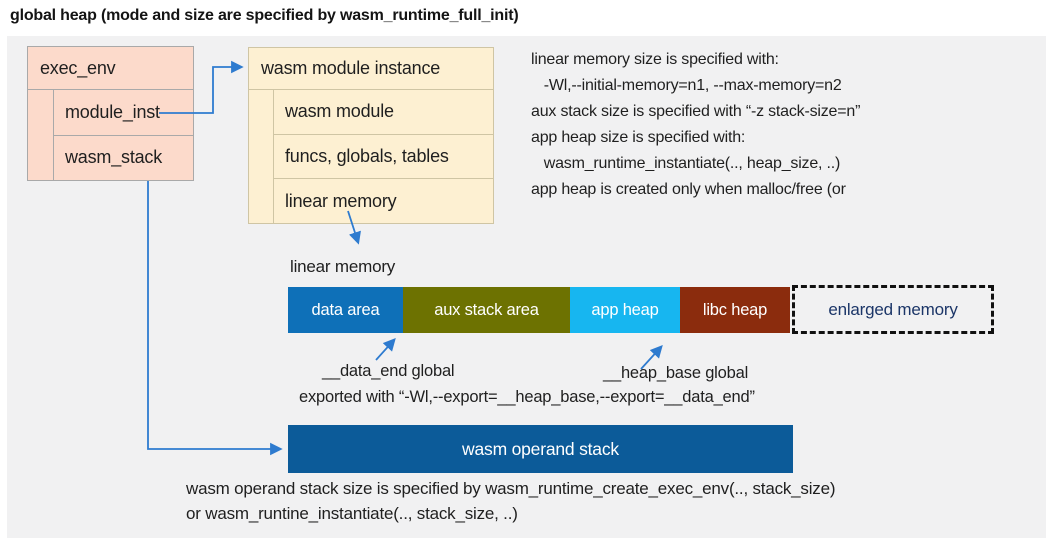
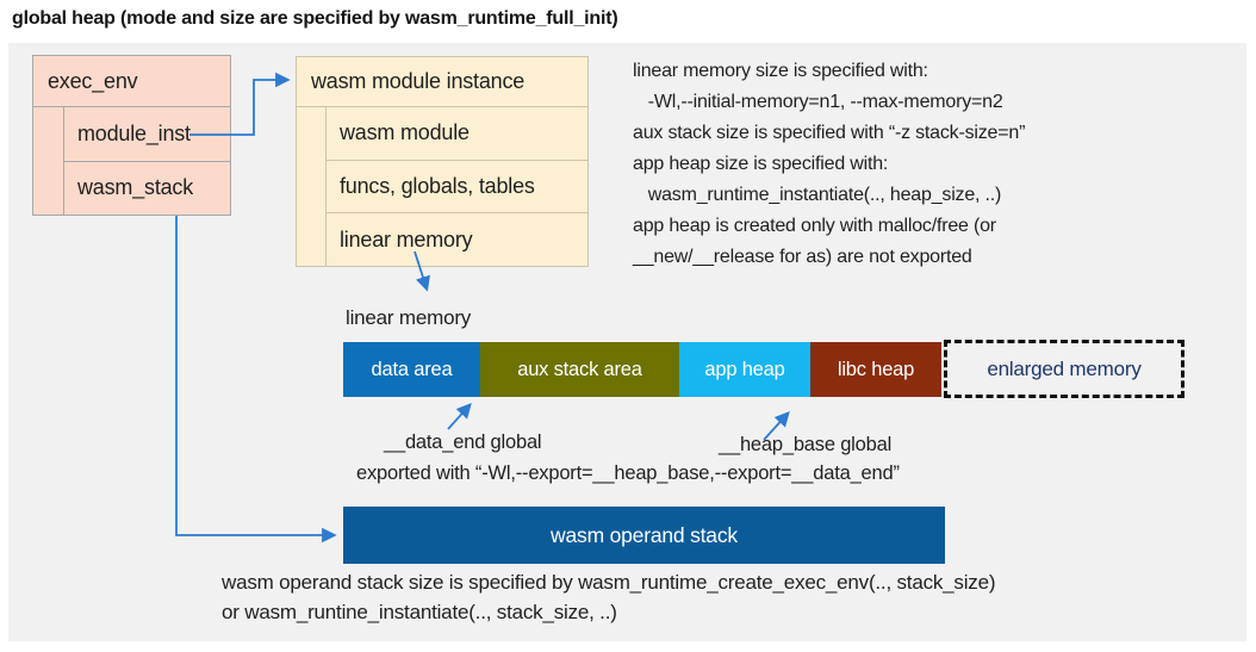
  global heap (mode and size are specified by wasm_runtime_full_init)
  exec_env
  module_inst
  wasm_stack
  wasm module instance
  wasm module
  funcs, globals, tables
  linear memory
  linear memory size is specified with:
  -Wl,--initial-memory=n1, --max-memory=n2
  aux stack size is specified with “-z stack-size=n”
  app heap size is specified with:
  wasm_runtime_instantiate(.., heap_size, ..)
- app heap is created only when malloc/free (or
+ app heap is created only with malloc/free (or
+ __new/__release for as) are not exported
  linear memory
  data area
  aux stack area
  app heap
  libc heap
  enlarged memory
  __data_end global
  __heap_base global
  exported with “-Wl,--export=__heap_base,--export=__data_end”
  wasm operand stack
  wasm operand stack size is specified by wasm_runtime_create_exec_env(.., stack_size)
  or wasm_runtine_instantiate(.., stack_size, ..)
